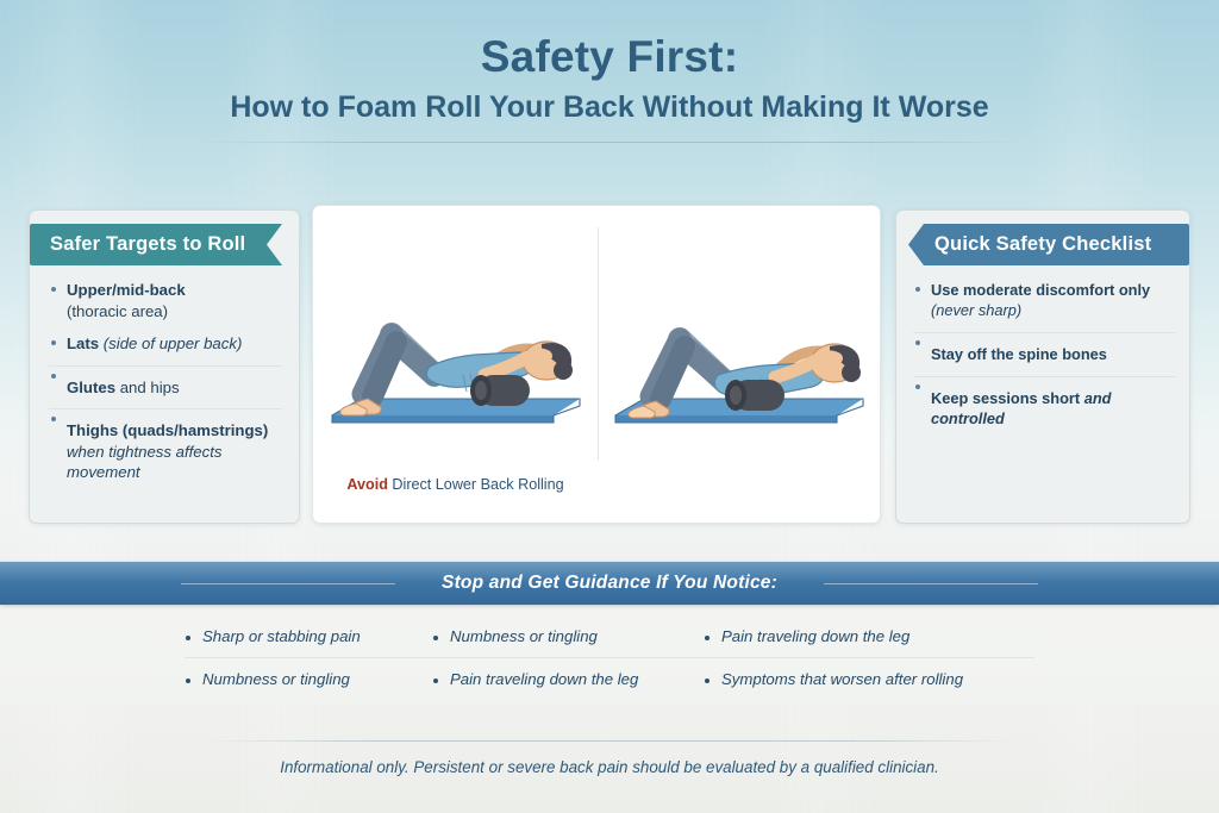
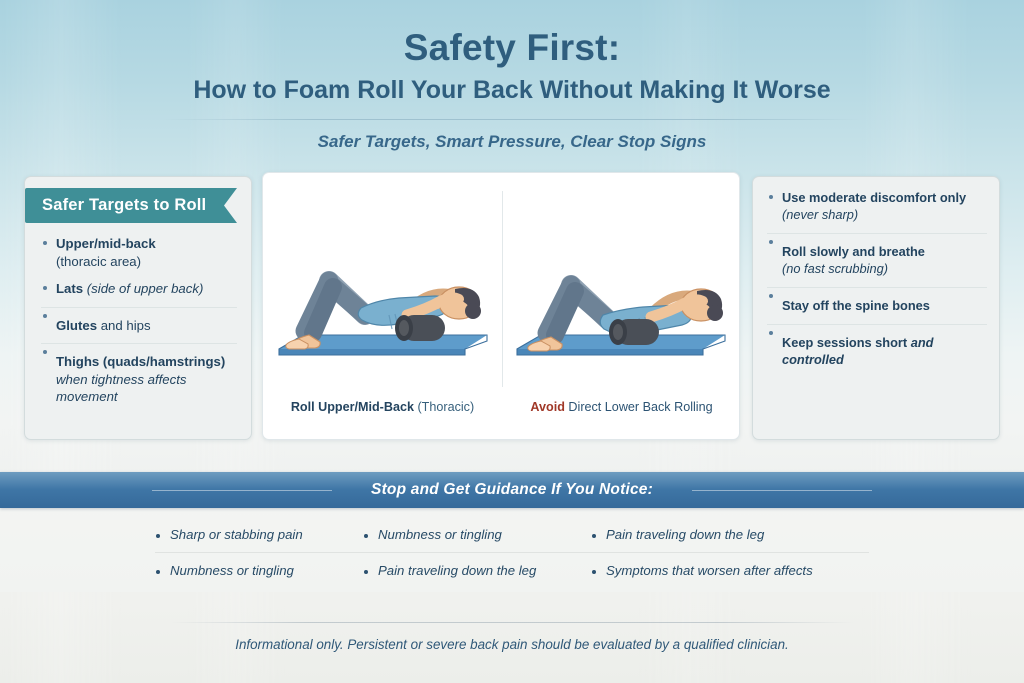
  Safety First:
  How to Foam Roll Your Back Without Making It Worse
+ Safer Targets, Smart Pressure, Clear Stop Signs
  Safer Targets to Roll
  Upper/mid-back
  (thoracic area)
  Lats (side of upper back)
  Glutes and hips
  Thighs (quads/hamstrings)
  when tightness affects movement
+ Roll Upper/Mid-Back (Thoracic)
  Avoid Direct Lower Back Rolling
- Quick Safety Checklist
  Use moderate discomfort only
  (never sharp)
+ Roll slowly and breathe
+ (no fast scrubbing)
  Stay off the spine bones
  Keep sessions short and controlled
  Stop and Get Guidance If You Notice:
  Sharp or stabbing pain
  Numbness or tingling
  Pain traveling down the leg
  Numbness or tingling
  Pain traveling down the leg
- Symptoms that worsen after rolling
+ Symptoms that worsen after affects
  Informational only. Persistent or severe back pain should be evaluated by a qualified clinician.
